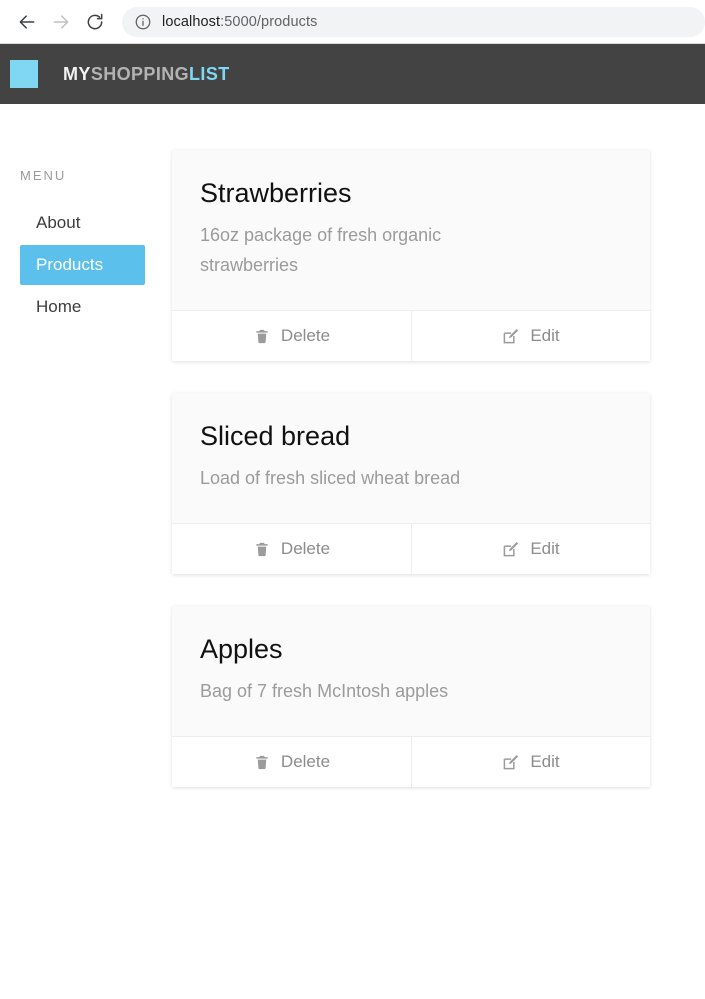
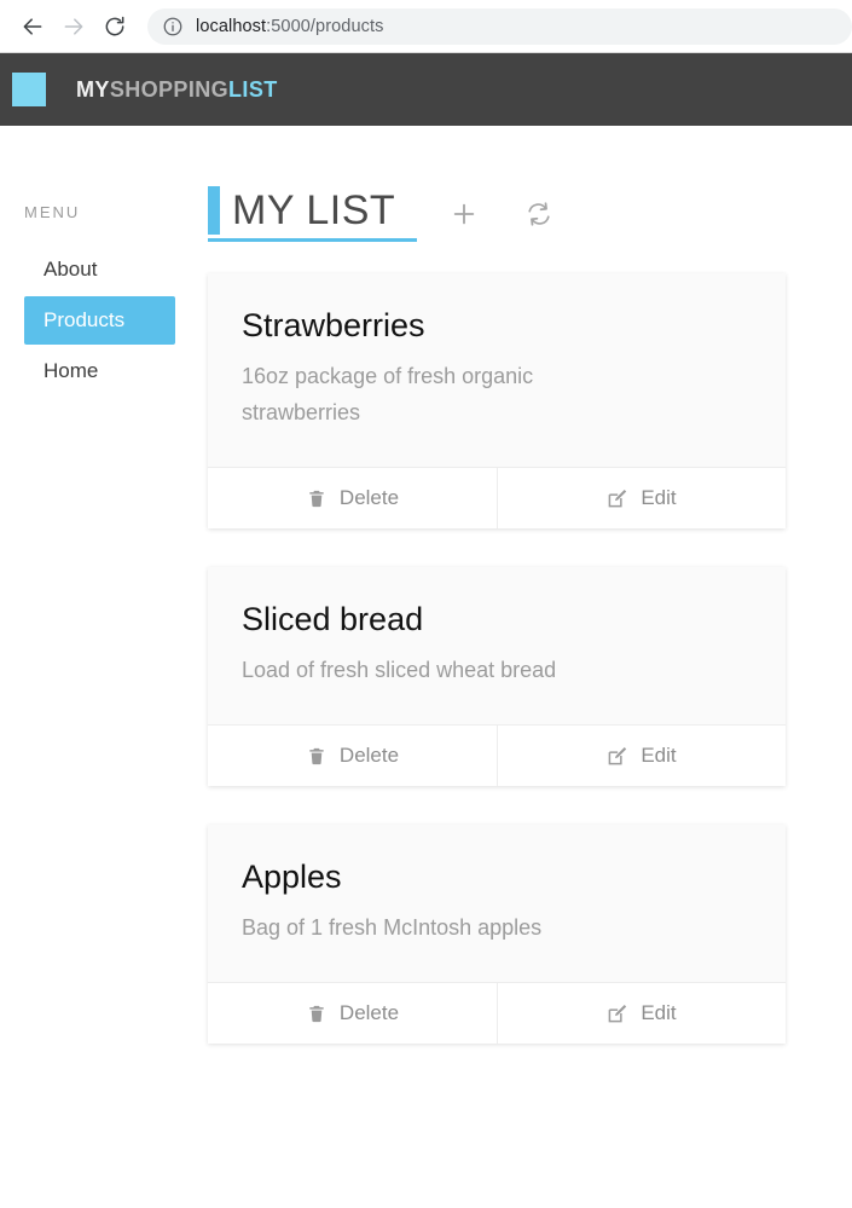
  localhost:5000/products
  MYSHOPPINGLIST
  MENU
  About
  Products
  Home
+ MY LIST
  Strawberries
  16oz package of fresh organic strawberries
  Delete
  Edit
  Sliced bread
  Load of fresh sliced wheat bread
  Delete
  Edit
  Apples
- Bag of 7 fresh McIntosh apples
+ Bag of 1 fresh McIntosh apples
  Delete
  Edit
